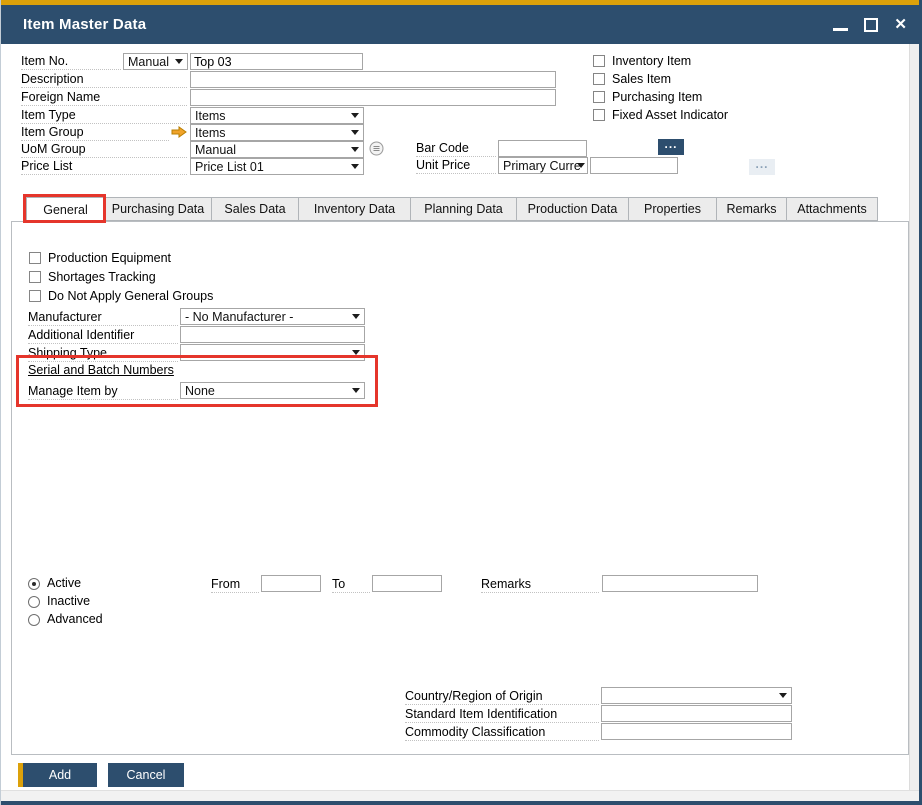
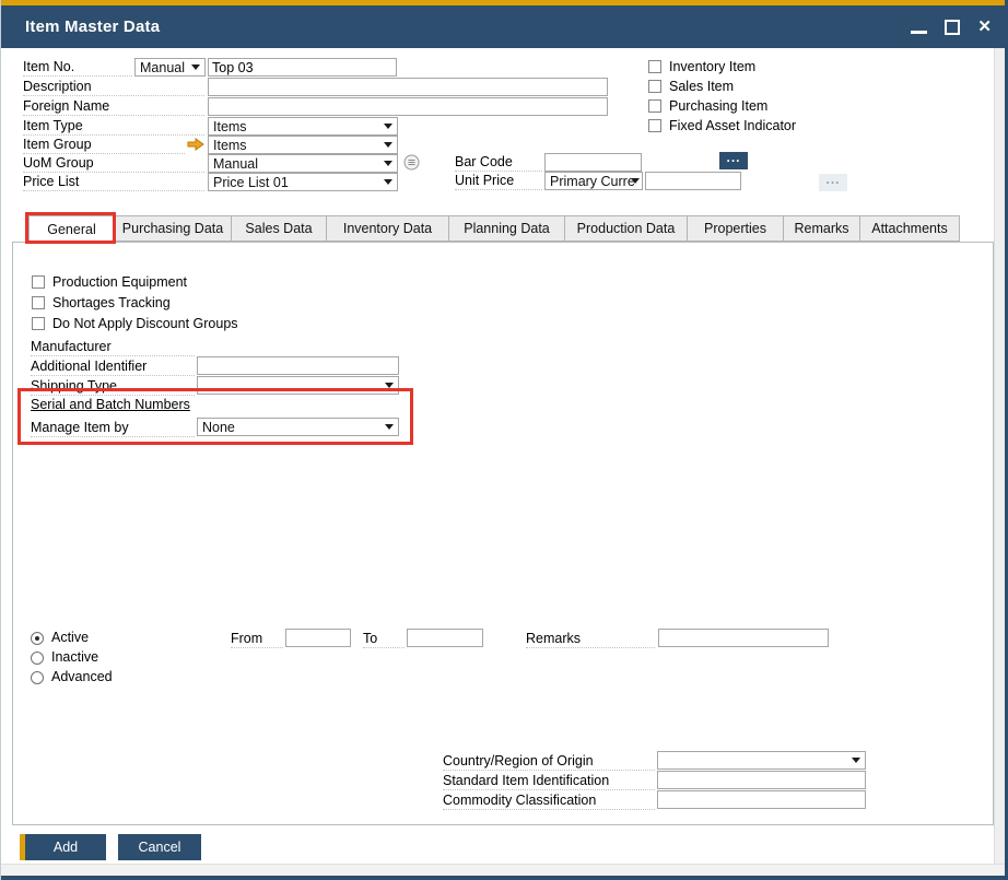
  Item Master Data
  ✕
  Item No.
  Manual
  Top 03
  Description
  Foreign Name
  Item Type
  Items
  Item Group
  Items
  UoM Group
  Manual
  Price List
  Price List 01
  Bar Code
  ...
  Unit Price
  Primary Curre
  ...
  Inventory Item
  Sales Item
  Purchasing Item
  Fixed Asset Indicator
  General
  Purchasing Data
  Sales Data
  Inventory Data
  Planning Data
  Production Data
  Properties
  Remarks
  Attachments
  Production Equipment
  Shortages Tracking
- Do Not Apply General Groups
+ Do Not Apply Discount Groups
  Manufacturer
- - No Manufacturer -
  Additional Identifier
  Shipping Type
  Serial and Batch Numbers
  Manage Item by
  None
  Active
  Inactive
  Advanced
  From
  To
  Remarks
  Country/Region of Origin
  Standard Item Identification
  Commodity Classification
  Add
  Cancel
